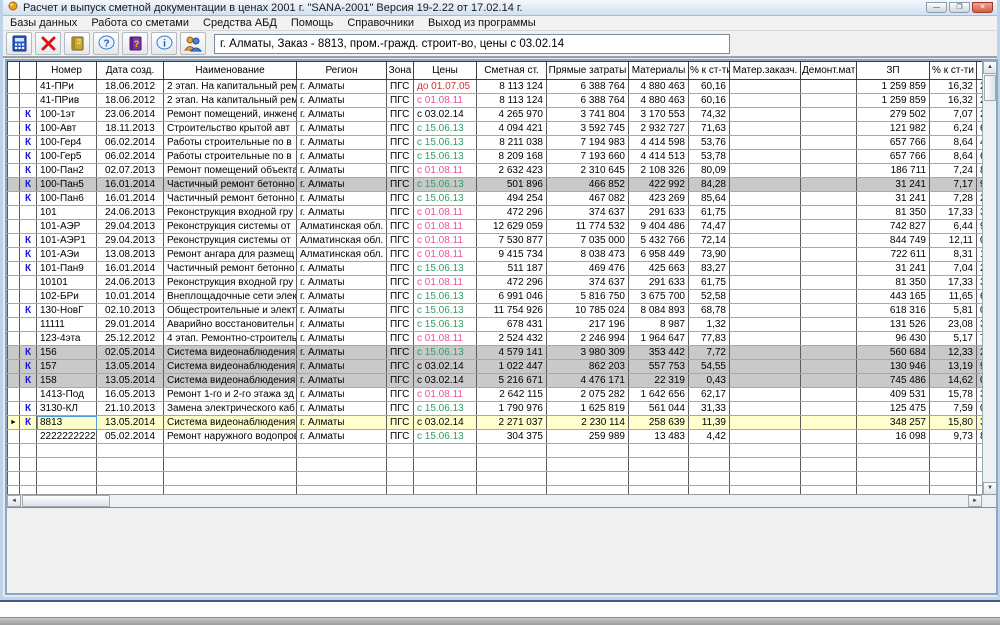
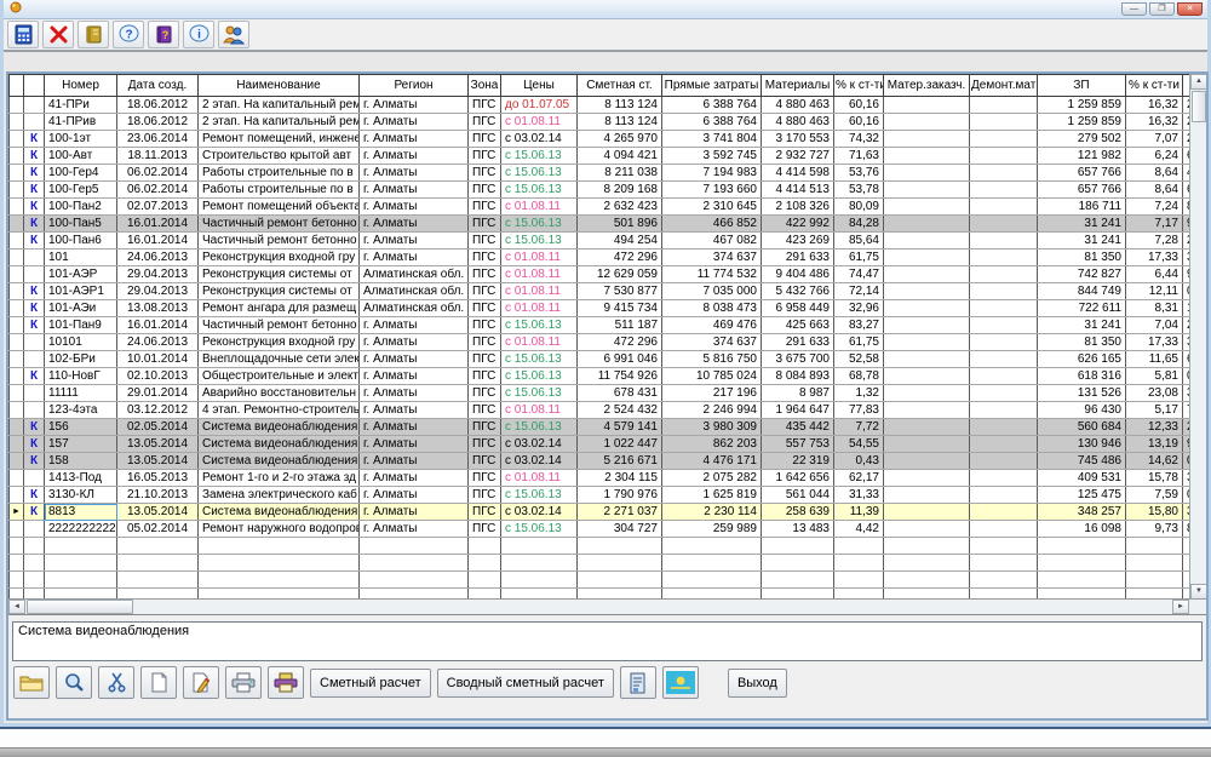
- Расчет и выпуск сметной документации в ценах 2001 г. "SANA-2001" Версия 19-2.22 от 17.02.14 г.
- Базы данных
- Работа со сметами
- Средства АБД
- Помощь
- Справочники
- Выход из программы
  ?
  ?
  i
- г. Алматы, Заказ - 8813, пром.-гражд. строит-во, цены с 03.02.14
  		Номер	Дата созд.	Наименование	Регион	Зона	Цены	Сметная ст.	Прямые затраты	Материалы	% к ст-т	Матер.заказч.	Демонт.мат	ЗП	% к ст-ти
  		41-ПРи	18.06.2012	2 этап. На капитальный рем	г. Алматы	ПГС	до 01.07.05	8 113 124	6 388 764	4 880 463	60,16			1 259 859	16,32
  		41-ПРив	18.06.2012	2 этап. На капитальный рем	г. Алматы	ПГС	с 01.08.11	8 113 124	6 388 764	4 880 463	60,16			1 259 859	16,32
  	К	100-1эт	23.06.2014	Ремонт помещений, инжене	г. Алматы	ПГС	с 03.02.14	4 265 970	3 741 804	3 170 553	74,32			279 502	7,07
  	К	100-Авт	18.11.2013	Строительство крытой авт	г. Алматы	ПГС	с 15.06.13	4 094 421	3 592 745	2 932 727	71,63			121 982	6,24
  	К	100-Гер4	06.02.2014	Работы строительные по в	г. Алматы	ПГС	с 15.06.13	8 211 038	7 194 983	4 414 598	53,76			657 766	8,64
  	К	100-Гер5	06.02.2014	Работы строительные по в	г. Алматы	ПГС	с 15.06.13	8 209 168	7 193 660	4 414 513	53,78			657 766	8,64
  	К	100-Пан2	02.07.2013	Ремонт помещений объекта	г. Алматы	ПГС	с 01.08.11	2 632 423	2 310 645	2 108 326	80,09			186 711	7,24
  	К	100-Пан5	16.01.2014	Частичный ремонт бетонно	г. Алматы	ПГС	с 15.06.13	501 896	466 852	422 992	84,28			31 241	7,17
  	К	100-Пан6	16.01.2014	Частичный ремонт бетонно	г. Алматы	ПГС	с 15.06.13	494 254	467 082	423 269	85,64			31 241	7,28
  		101	24.06.2013	Реконструкция входной гру	г. Алматы	ПГС	с 01.08.11	472 296	374 637	291 633	61,75			81 350	17,33
  		101-АЭР	29.04.2013	Реконструкция системы от	Алматинская обл.	ПГС	с 01.08.11	12 629 059	11 774 532	9 404 486	74,47			742 827	6,44
  	К	101-АЭР1	29.04.2013	Реконструкция системы от	Алматинская обл.	ПГС	с 01.08.11	7 530 877	7 035 000	5 432 766	72,14			844 749	12,11
- 	К	101-АЭи	13.08.2013	Ремонт ангара для размещ	Алматинская обл.	ПГС	с 01.08.11	9 415 734	8 038 473	6 958 449	73,90			722 611	8,31
+ 	К	101-АЭи	13.08.2013	Ремонт ангара для размещ	Алматинская обл.	ПГС	с 01.08.11	9 415 734	8 038 473	6 958 449	32,96			722 611	8,31
  	К	101-Пан9	16.01.2014	Частичный ремонт бетонно	г. Алматы	ПГС	с 15.06.13	511 187	469 476	425 663	83,27			31 241	7,04
  		10101	24.06.2013	Реконструкция входной гру	г. Алматы	ПГС	с 01.08.11	472 296	374 637	291 633	61,75			81 350	17,33
- 		102-БРи	10.01.2014	Внеплощадочные сети элек	г. Алматы	ПГС	с 15.06.13	6 991 046	5 816 750	3 675 700	52,58			443 165	11,65
+ 		102-БРи	10.01.2014	Внеплощадочные сети элек	г. Алматы	ПГС	с 15.06.13	6 991 046	5 816 750	3 675 700	52,58			626 165	11,65
- 	К	130-НовГ	02.10.2013	Общестроительные и элект	г. Алматы	ПГС	с 15.06.13	11 754 926	10 785 024	8 084 893	68,78			618 316	5,81
+ 	К	110-НовГ	02.10.2013	Общестроительные и элект	г. Алматы	ПГС	с 15.06.13	11 754 926	10 785 024	8 084 893	68,78			618 316	5,81
  		11111	29.01.2014	Аварийно восстановительн	г. Алматы	ПГС	с 15.06.13	678 431	217 196	8 987	1,32			131 526	23,08
- 		123-4эта	25.12.2012	4 этап. Ремонтно-строитель	г. Алматы	ПГС	с 01.08.11	2 524 432	2 246 994	1 964 647	77,83			96 430	5,17
+ 		123-4эта	03.12.2012	4 этап. Ремонтно-строитель	г. Алматы	ПГС	с 01.08.11	2 524 432	2 246 994	1 964 647	77,83			96 430	5,17
- 	К	156	02.05.2014	Система видеонаблюдения	г. Алматы	ПГС	с 15.06.13	4 579 141	3 980 309	353 442	7,72			560 684	12,33
+ 	К	156	02.05.2014	Система видеонаблюдения	г. Алматы	ПГС	с 15.06.13	4 579 141	3 980 309	435 442	7,72			560 684	12,33
  	К	157	13.05.2014	Система видеонаблюдения	г. Алматы	ПГС	с 03.02.14	1 022 447	862 203	557 753	54,55			130 946	13,19
  	К	158	13.05.2014	Система видеонаблюдения	г. Алматы	ПГС	с 03.02.14	5 216 671	4 476 171	22 319	0,43			745 486	14,62
- 		1413-Под	16.05.2013	Ремонт 1-го и 2-го этажа зд	г. Алматы	ПГС	с 01.08.11	2 642 115	2 075 282	1 642 656	62,17			409 531	15,78
+ 		1413-Под	16.05.2013	Ремонт 1-го и 2-го этажа зд	г. Алматы	ПГС	с 01.08.11	2 304 115	2 075 282	1 642 656	62,17			409 531	15,78
  	К	3130-КЛ	21.10.2013	Замена электрического каб	г. Алматы	ПГС	с 15.06.13	1 790 976	1 625 819	561 044	31,33			125 475	7,59
  	К	8813	13.05.2014	Система видеонаблюдения	г. Алматы	ПГС	с 03.02.14	2 271 037	2 230 114	258 639	11,39			348 257	15,80
- 		2222222222	05.02.2014	Ремонт наружного водопро	г. Алматы	ПГС	с 15.06.13	304 375	259 989	13 483	4,42			16 098	9,73
+ 		2222222222	05.02.2014	Ремонт наружного водопро	г. Алматы	ПГС	с 15.06.13	304 727	259 989	13 483	4,42			16 098	9,73
+ Система видеонаблюдения
+ Сметный расчет
+ Сводный сметный расчет
+ Выход
